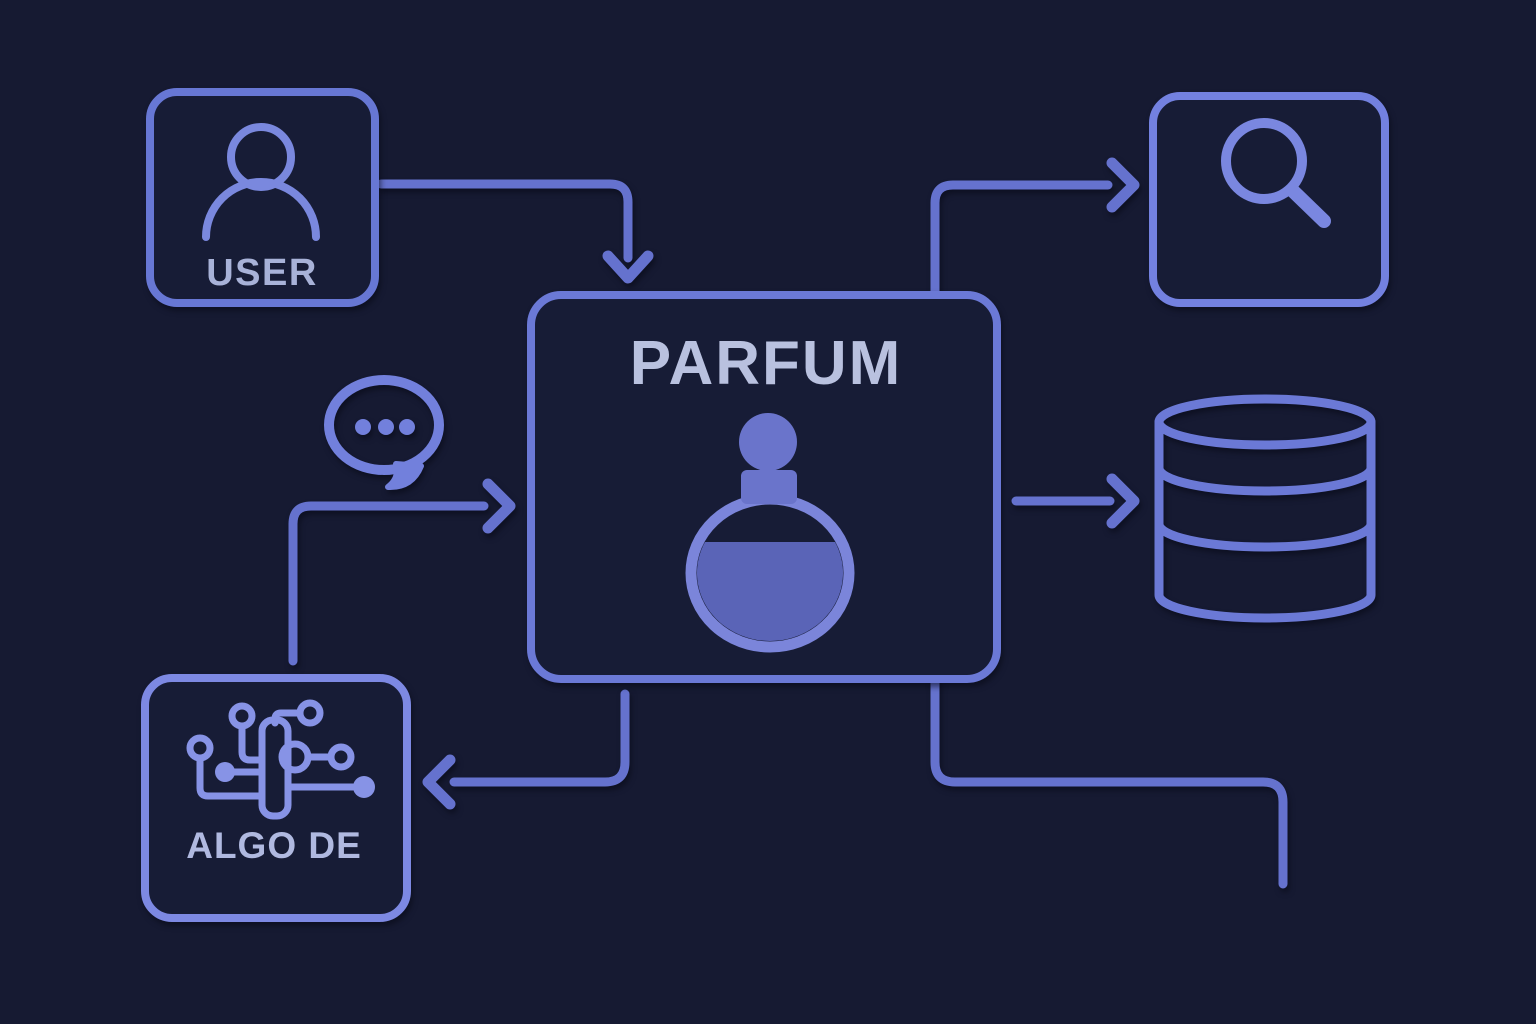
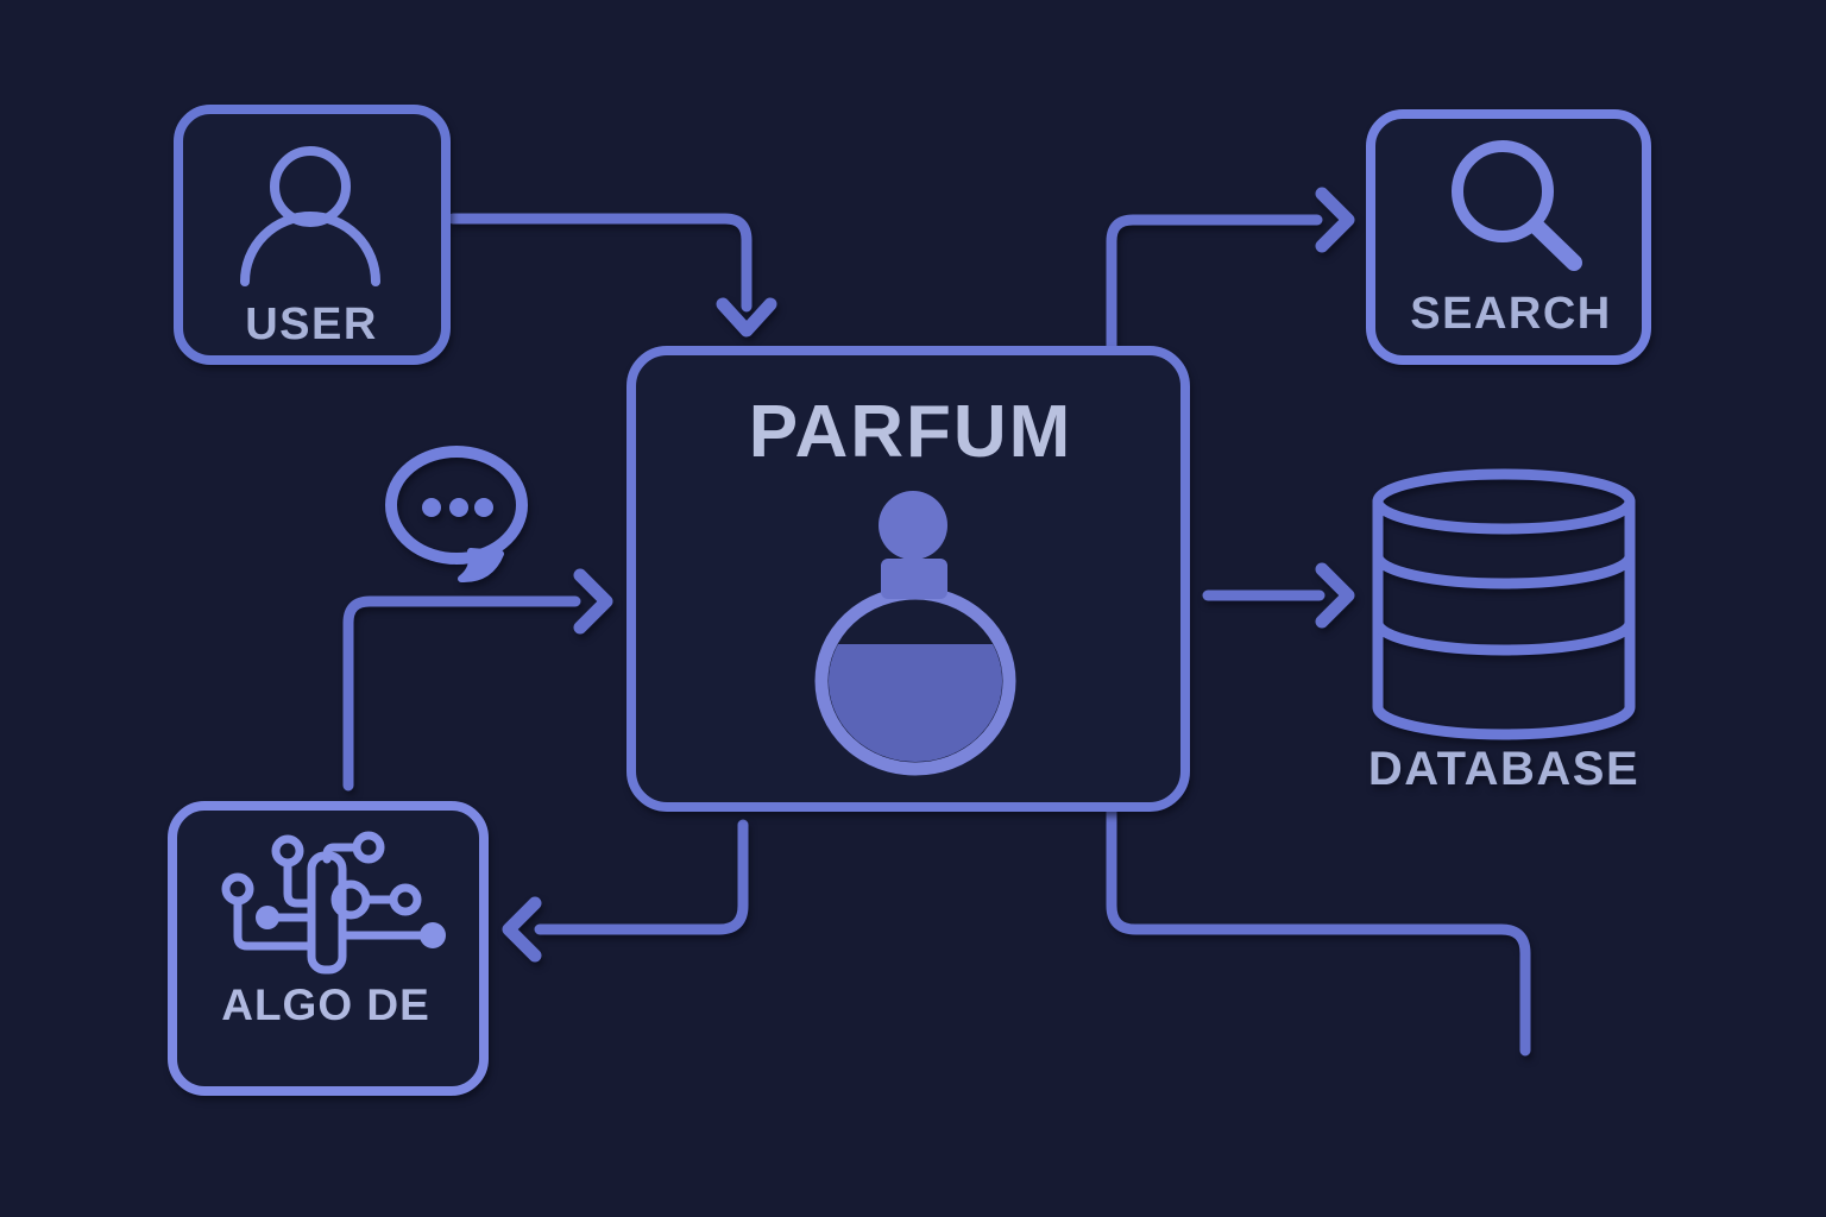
  USER
  PARFUM
+ SEARCH
+ DATABASE
  ALGO DE
